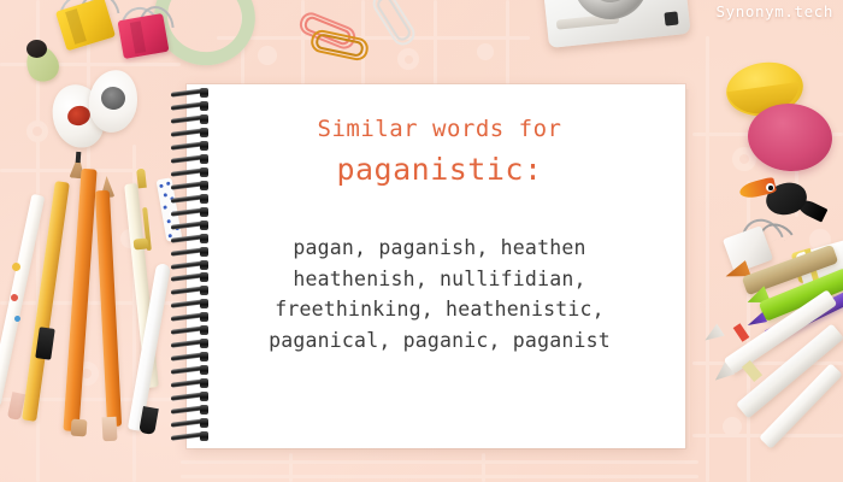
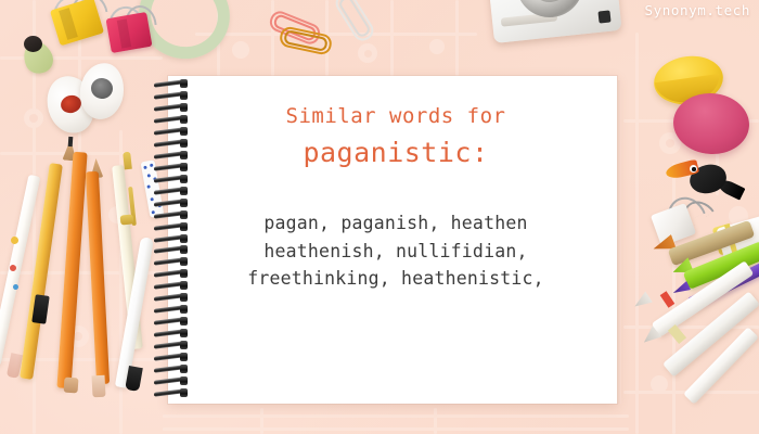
  Synonym.tech
  Similar words for
  paganistic:
  pagan, paganish, heathen
  heathenish, nullifidian,
  freethinking, heathenistic,
- paganical, paganic, paganist
